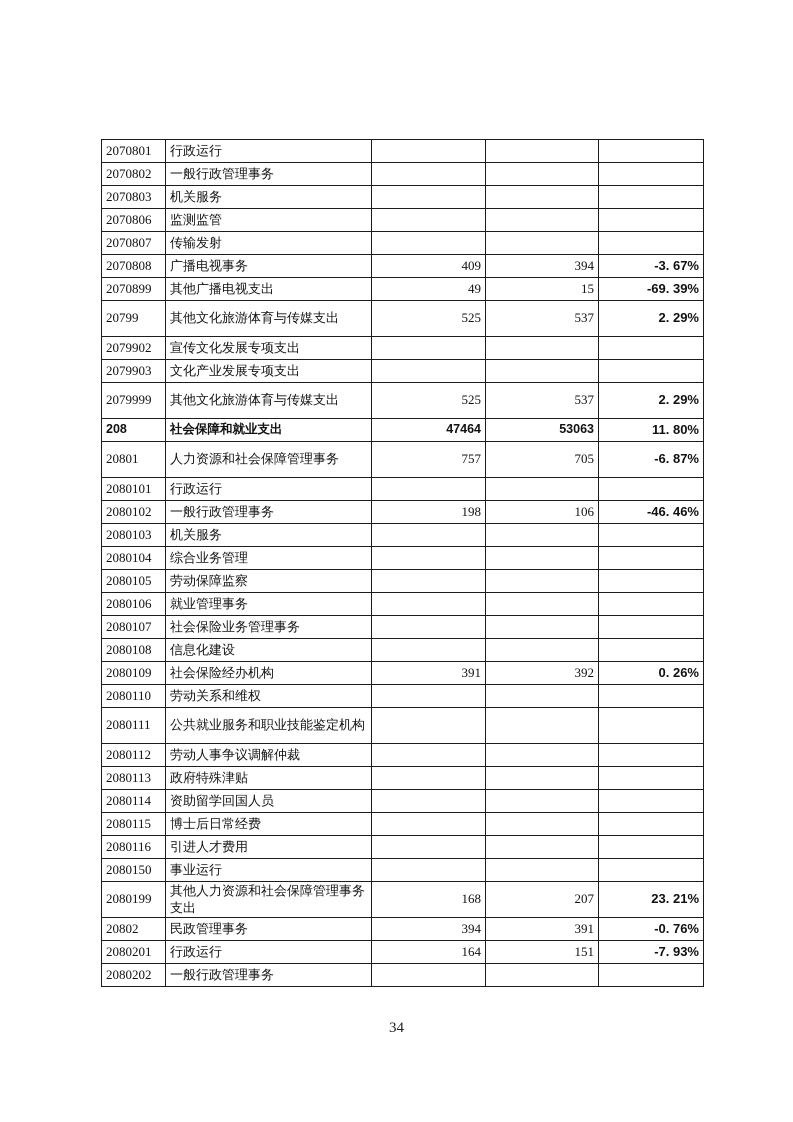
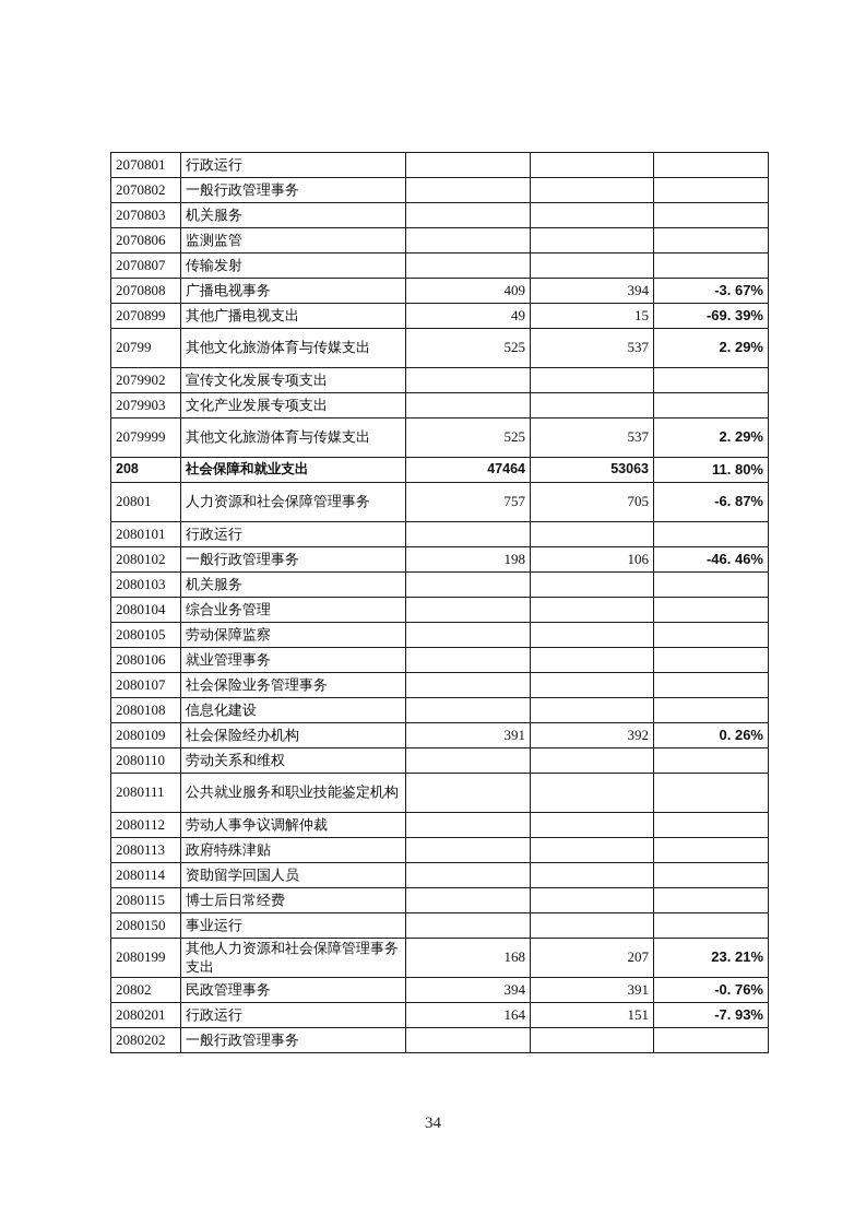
  2070801	行政运行
  2070802	一般行政管理事务
  2070803	机关服务
  2070806	监测监管
  2070807	传输发射
  2070808	广播电视事务	409	394	-3. 67%
  2070899	其他广播电视支出	49	15	-69. 39%
  20799	其他文化旅游体育与传媒支出	525	537	2. 29%
  2079902	宣传文化发展专项支出
  2079903	文化产业发展专项支出
  2079999	其他文化旅游体育与传媒支出	525	537	2. 29%
  208	社会保障和就业支出	47464	53063	11. 80%
  20801	人力资源和社会保障管理事务	757	705	-6. 87%
  2080101	行政运行
  2080102	一般行政管理事务	198	106	-46. 46%
  2080103	机关服务
  2080104	综合业务管理
  2080105	劳动保障监察
  2080106	就业管理事务
  2080107	社会保险业务管理事务
  2080108	信息化建设
  2080109	社会保险经办机构	391	392	0. 26%
  2080110	劳动关系和维权
  2080111	公共就业服务和职业技能鉴定机构
  2080112	劳动人事争议调解仲裁
  2080113	政府特殊津贴
  2080114	资助留学回国人员
  2080115	博士后日常经费
- 2080116	引进人才费用
  2080150	事业运行
  2080199	其他人力资源和社会保障管理事务支出	168	207	23. 21%
  20802	民政管理事务	394	391	-0. 76%
  2080201	行政运行	164	151	-7. 93%
  2080202	一般行政管理事务
  34
